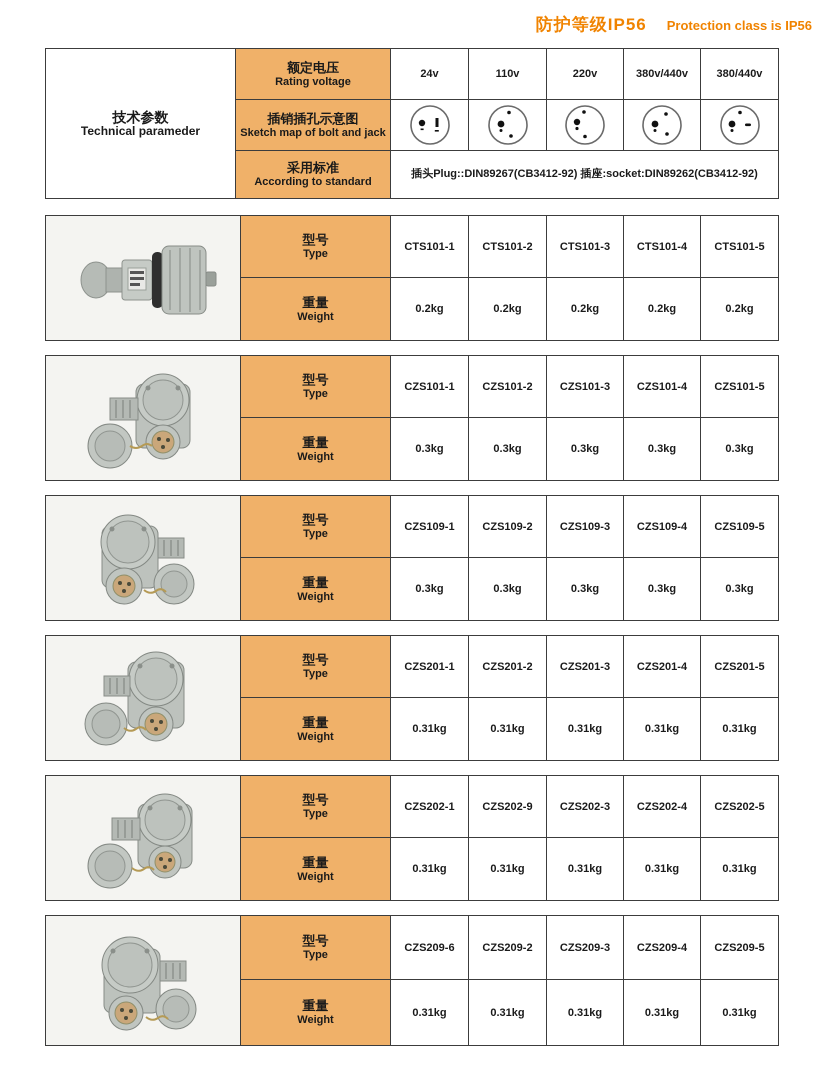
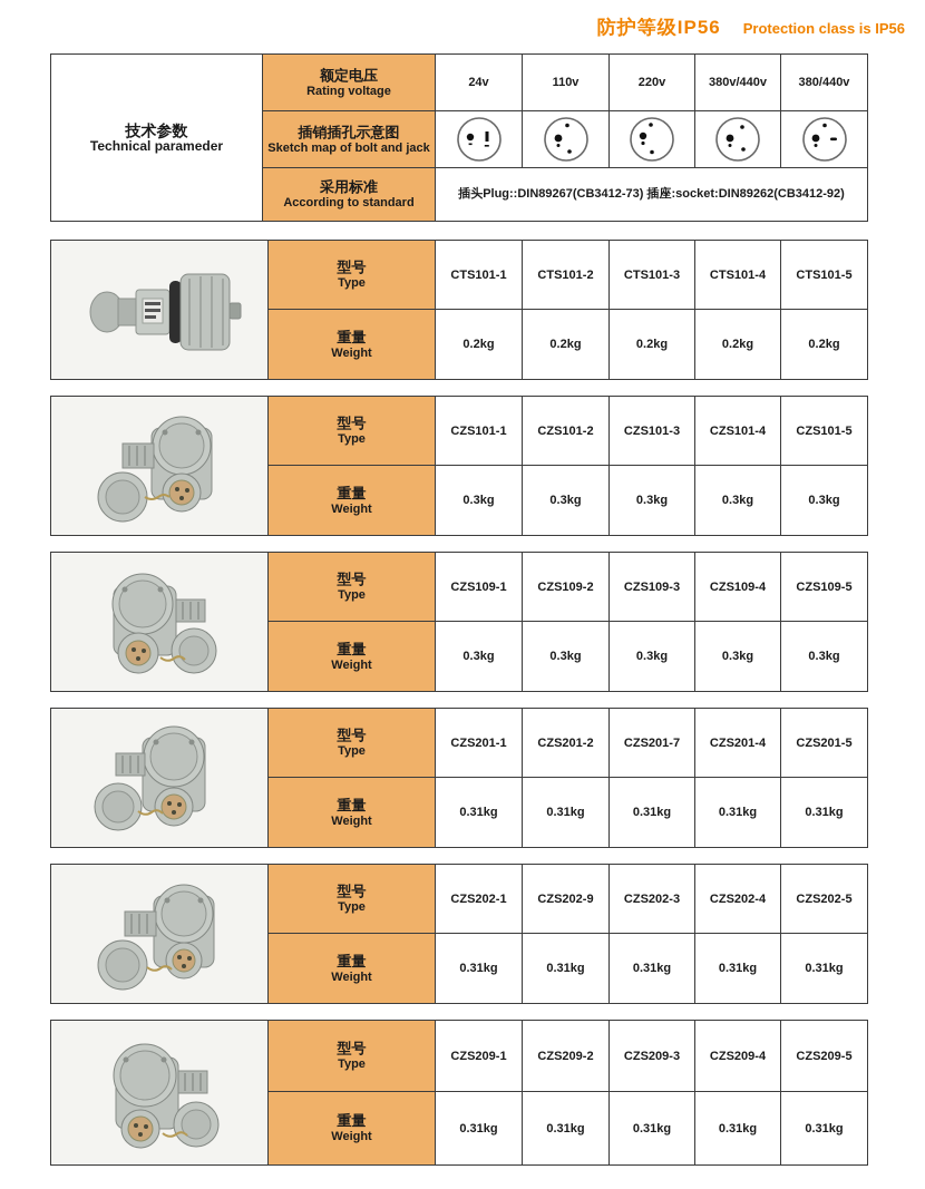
  防护等级IP56
  Protection class is IP56
  技术参数 Technical parameder	额定电压 Rating voltage	24v	110v	220v	380v/440v	380/440v
  插销插孔示意图 Sketch map of bolt and jack
- 采用标准 According to standard	插头Plug::DIN89267(CB3412-92) 插座:socket:DIN89262(CB3412-92)
+ 采用标准 According to standard	插头Plug::DIN89267(CB3412-73) 插座:socket:DIN89262(CB3412-92)
  	型号 Type	CTS101-1	CTS101-2	CTS101-3	CTS101-4	CTS101-5
  重量 Weight	0.2kg	0.2kg	0.2kg	0.2kg	0.2kg
  	型号 Type	CZS101-1	CZS101-2	CZS101-3	CZS101-4	CZS101-5
  重量 Weight	0.3kg	0.3kg	0.3kg	0.3kg	0.3kg
  	型号 Type	CZS109-1	CZS109-2	CZS109-3	CZS109-4	CZS109-5
  重量 Weight	0.3kg	0.3kg	0.3kg	0.3kg	0.3kg
- 	型号 Type	CZS201-1	CZS201-2	CZS201-3	CZS201-4	CZS201-5
+ 	型号 Type	CZS201-1	CZS201-2	CZS201-7	CZS201-4	CZS201-5
  重量 Weight	0.31kg	0.31kg	0.31kg	0.31kg	0.31kg
  	型号 Type	CZS202-1	CZS202-9	CZS202-3	CZS202-4	CZS202-5
  重量 Weight	0.31kg	0.31kg	0.31kg	0.31kg	0.31kg
- 	型号 Type	CZS209-6	CZS209-2	CZS209-3	CZS209-4	CZS209-5
+ 	型号 Type	CZS209-1	CZS209-2	CZS209-3	CZS209-4	CZS209-5
  重量 Weight	0.31kg	0.31kg	0.31kg	0.31kg	0.31kg
